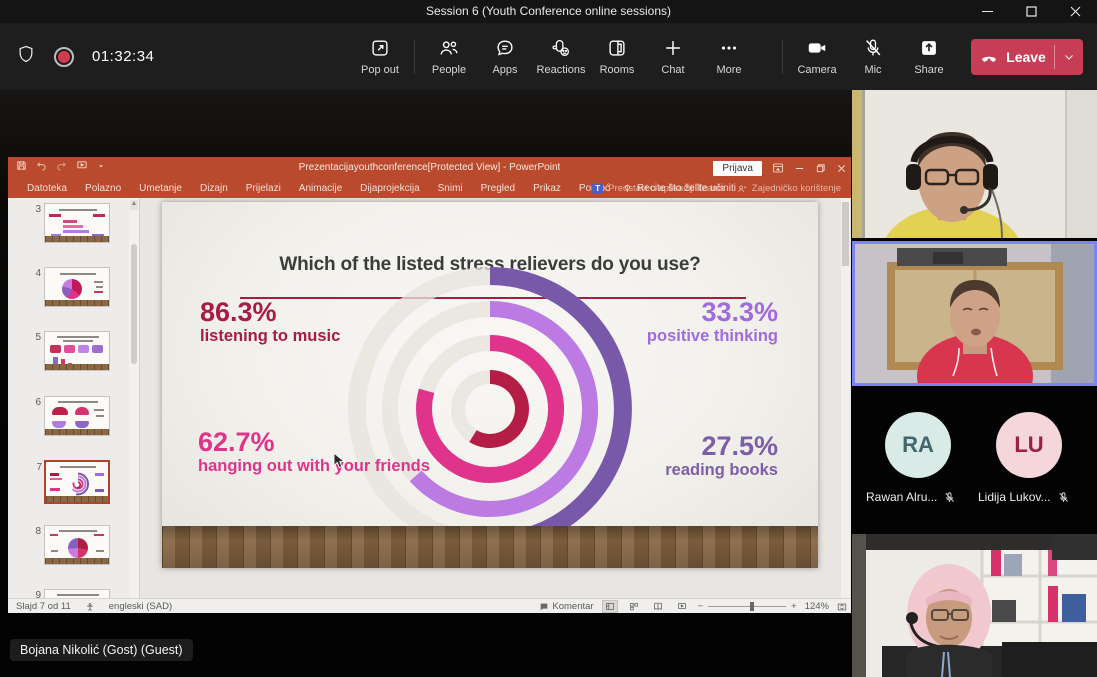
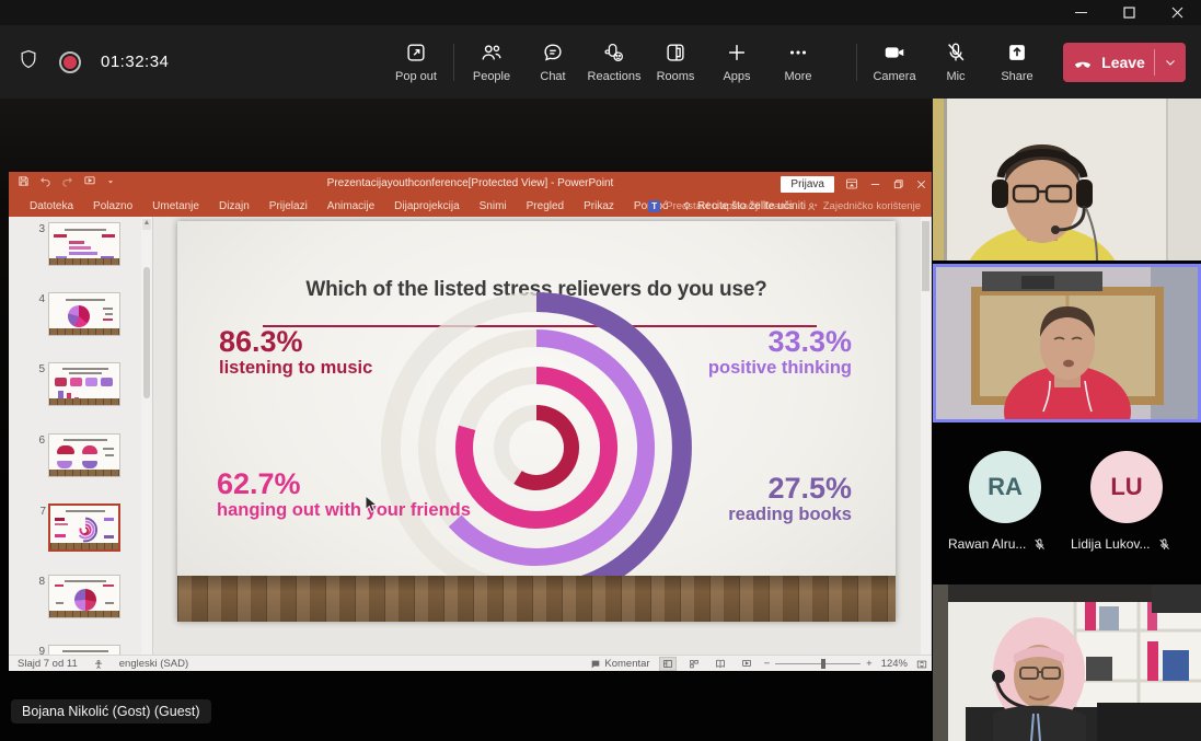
- Session 6 (Youth Conference online sessions)
  01:32:34
  Pop out
  People
- Apps
+ Chat
  Reactions
  Rooms
- Chat
+ Apps
  More
  Camera
  Mic
  Share
  Leave
  Prezentacijayouthconference[Protected View] - PowerPoint
  Prijava
  Datoteka
  Polazno
  Umetanje
  Dizajn
  Prijelazi
  Animacije
  Dijaprojekcija
  Snimi
  Pregled
  Prikaz
  Recite što želite učiniti
  T
  Predstavi u aplikaciji Teams
  Zajedničko korištenje
  3
  4
  5
  6
  7
  8
  9
  Which of the listed stress relievers do you use?
  86.3%
  listening to music
  33.3%
  positive thinking
  62.7%
  hanging out withour friends
  27.5%
  reading books
  Slajd 7 od 11
  engleski (SAD)
  Komentar
  −
  +
  124%
  Bojana Nikolić (Gost) (Guest)
  RA
  LU
  Rawan Alru...
  Lidija Lukov...
